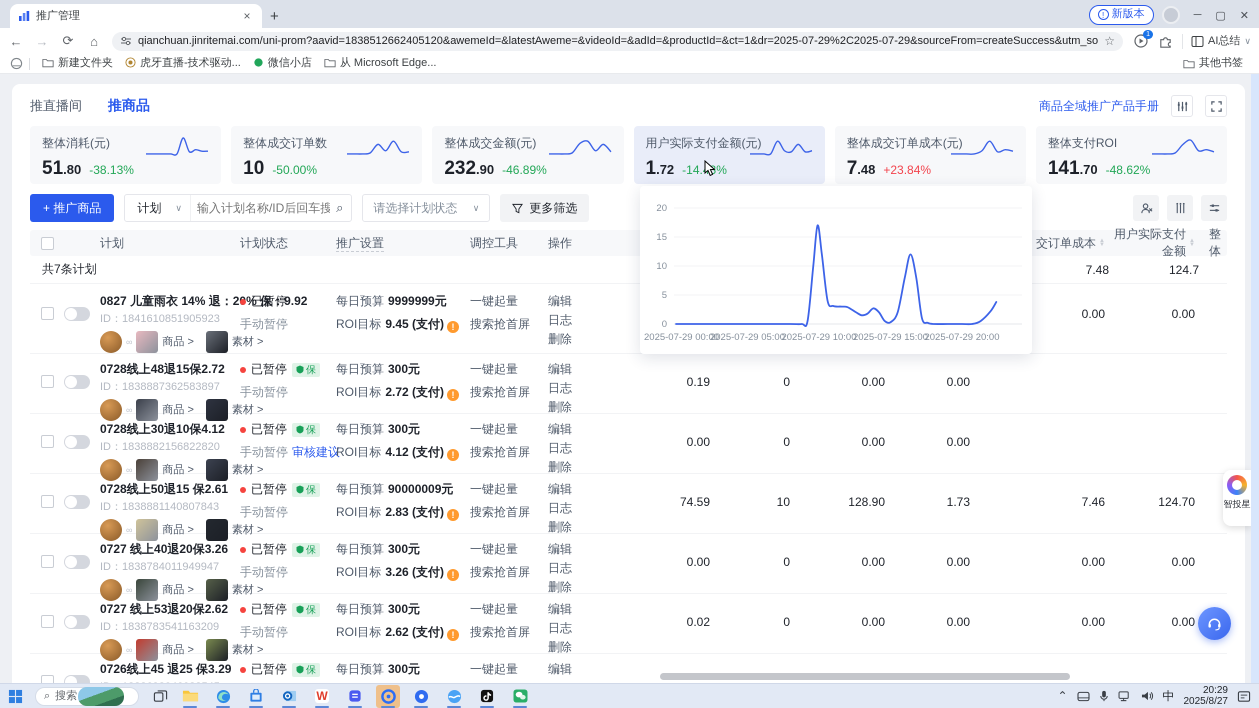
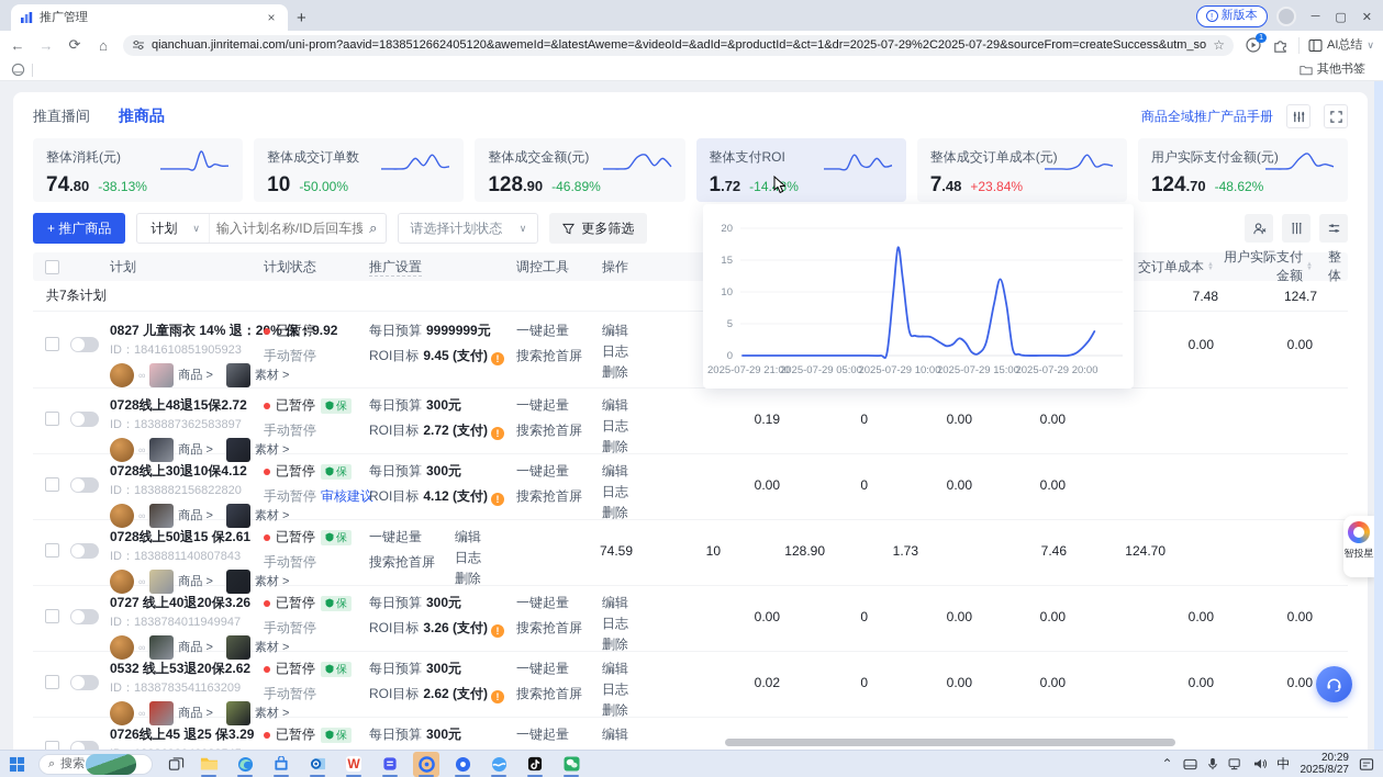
  推广管理
  ×
  +
  !
  新版本
  ─
  ▢
  ✕
  ←
  →
  ⟳
  ⌂
  qianchuan.jinritemai.com/uni-prom?aavid=1838512662405120&awemeId=&latestAweme=&videoId=&adId=&productId=&ct=1&dr=2025-07-29%2C2025-07-29&sourceFrom=createSuccess&utm_so
  ☆
  AI总结
  ∨
- 新建文件夹
- 虎牙直播-技术驱动...
- 微信小店
- 从 Microsoft Edge...
  其他书签
  推直播间
  推商品
  商品全域推广产品手册
  整体消耗(元)
- 51
+ 74
  .80
  -38.13%
  整体成交订单数
  10
  -50.00%
  整体成交金额(元)
- 232
+ 128
  .90
  -46.89%
- 用户实际支付金额(元)
+ 整体支付ROI
  1
  .72
  -14.3%
  整体成交订单成本(元)
  7
  .48
  +23.84%
- 整体支付ROI
+ 用户实际支付金额(元)
- 141
+ 124
  .70
  -48.62%
  + 推广商品
  计划
  ∨
  输入计划名称/ID后回车搜
  ⌕
  请选择计划状态
  ∨
  更多筛选
  计划
  计划状态
  推广设置
  调控工具
  操作
  交订单成本
  用户实际支付金额
  整体
  共7条计划
  7.48
  124.7
  ID：1841610851905923
  ∞
  商品 >
  素材 >
  已暂停
  手动暂停
  每日预算 9999999元
  ROI目标 9.45 (支付) !
  一键起量
  搜索抢首屏
  编辑
  日志
  删除
  0.00
  0.00
  0728线上48退15保2.72
  ID：1838887362583897
  ∞
  商品 >
  素材 >
  已暂停
  保
  手动暂停
  每日预算 300元
  ROI目标 2.72 (支付) !
  一键起量
  搜索抢首屏
  编辑
  日志
  删除
  0.19
  0
  0.00
  0.00
  0728线上30退10保4.12
  ID：1838882156822820
  ∞
  商品 >
  素材 >
  已暂停
  保
  手动暂停 审核建议
  每日预算 300元
  ROI目标 4.12 (支付) !
  一键起量
  搜索抢首屏
  编辑
  日志
  删除
  0.00
  0
  0.00
  0.00
  0728线上50退15 保2.61
  ID：1838881140807843
  ∞
  商品 >
  素材 >
  已暂停
  保
  手动暂停
- 每日预算 90000009元
- ROI目标 2.83 (支付) !
  一键起量
  搜索抢首屏
  编辑
  日志
  删除
  74.59
  10
  128.90
  1.73
  7.46
  124.70
  0727 线上40退20保3.26
  ID：1838784011949947
  ∞
  商品 >
  素材 >
  已暂停
  保
  手动暂停
  每日预算 300元
  ROI目标 3.26 (支付) !
  一键起量
  搜索抢首屏
  编辑
  日志
  删除
  0.00
  0
  0.00
  0.00
  0.00
  0.00
- 0727 线上53退20保2.62
+ 0532 线上53退20保2.62
  ID：1838783541163209
  ∞
  商品 >
  素材 >
  已暂停
  保
  手动暂停
  每日预算 300元
  ROI目标 2.62 (支付) !
  一键起量
  搜索抢首屏
  编辑
  日志
  删除
  0.02
  0
  0.00
  0.00
  0.00
  0.00
  0726线上45 退25 保3.29
  已暂停
  保
  每日预算 300元
  一键起量
  编辑
  0
  5
  10
  15
  20
- 2025-07-29 00:00
+ 2025-07-29 21:00
  2025-07-29 05:00
  2025-07-29 10:00
  2025-07-29 15:00
  2025-07-29 20:00
  智投星
  ⌕
  搜索
  W
  ⌃
  中
  20:29
  2025/8/27
